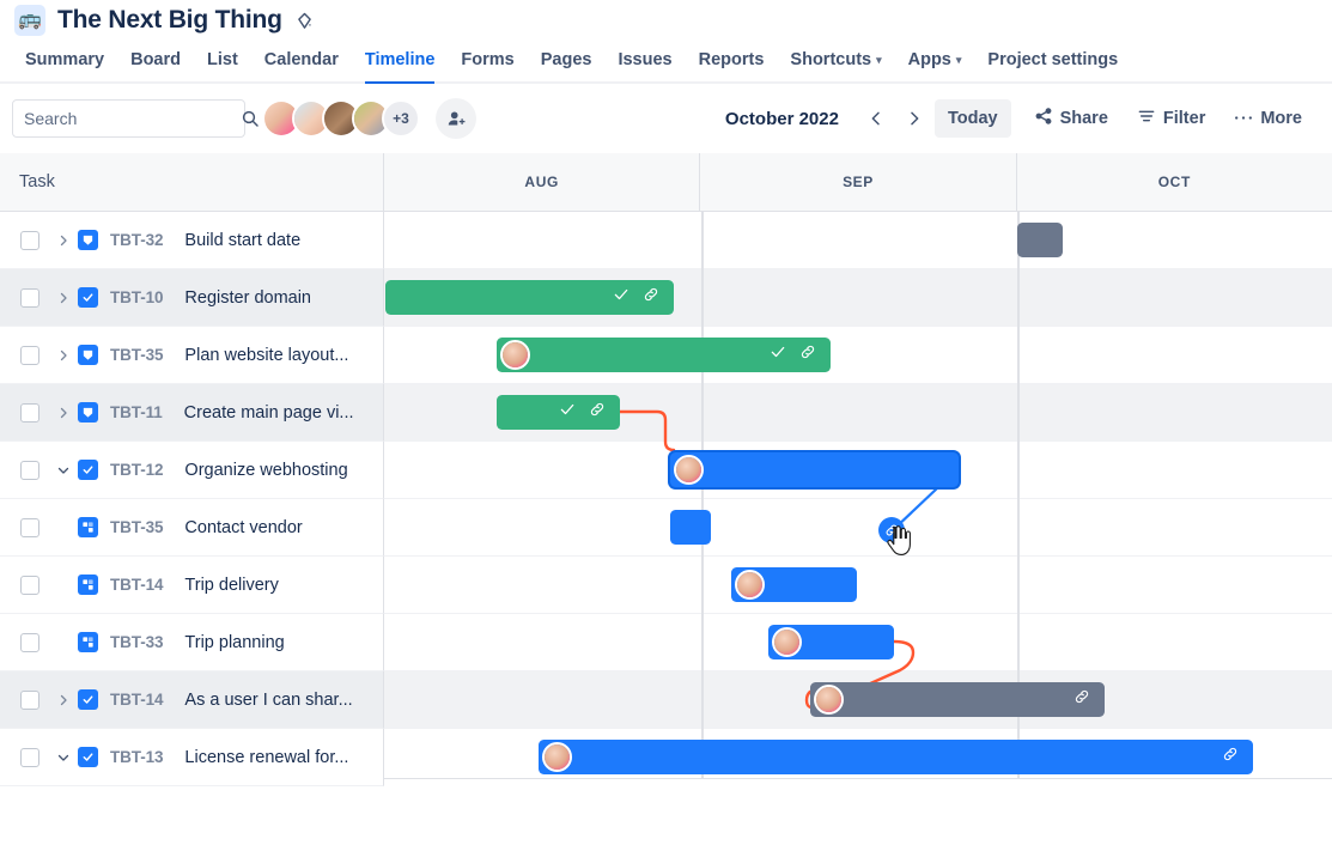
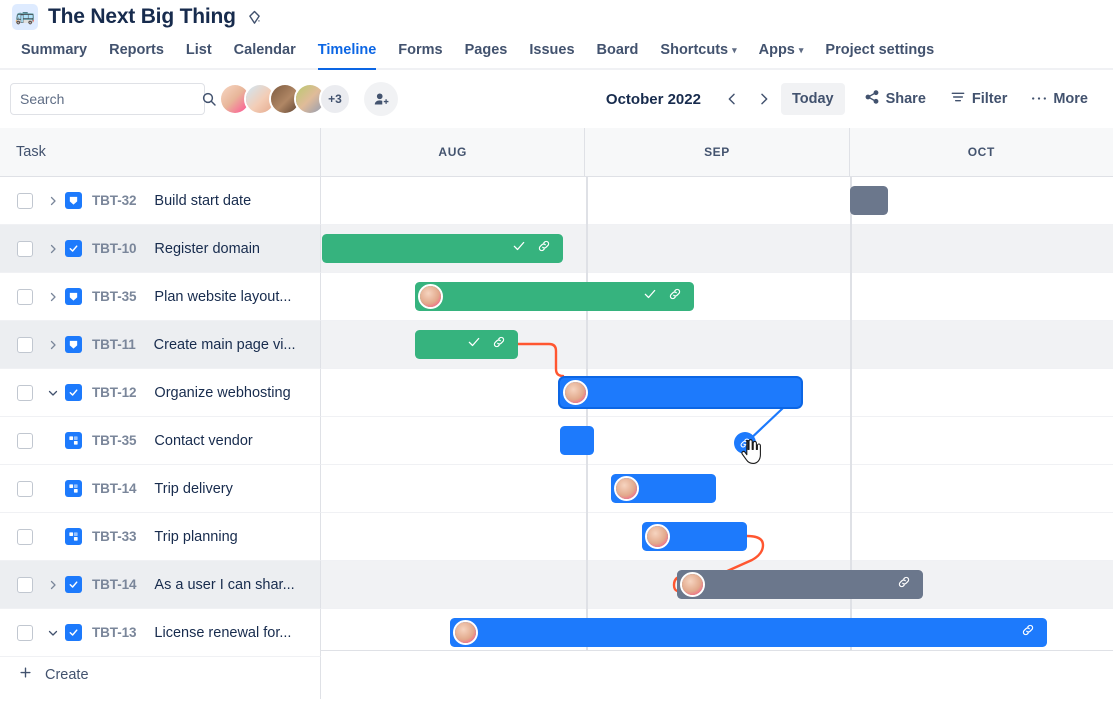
  🚌
  The Next Big Thing
  Summary
- Board
+ Reports
  List
  Calendar
  Timeline
  Forms
  Pages
  Issues
- Reports
+ Board
  Shortcuts
  ▾
  Apps
  ▾
  Project settings
  Search
  +3
  October 2022
  Today
  Share
  Filter
  More
  Task
  AUG
  SEP
  OCT
  TBT-32
  Build start date
  TBT-10
  Register domain
  TBT-35
  Plan website layout...
  TBT-11
  Create main page vi...
  TBT-12
  Organize webhosting
  TBT-35
  Contact vendor
  TBT-14
  Trip delivery
  TBT-33
  Trip planning
  TBT-14
  As a user I can shar...
  TBT-13
  License renewal for...
+ Create
